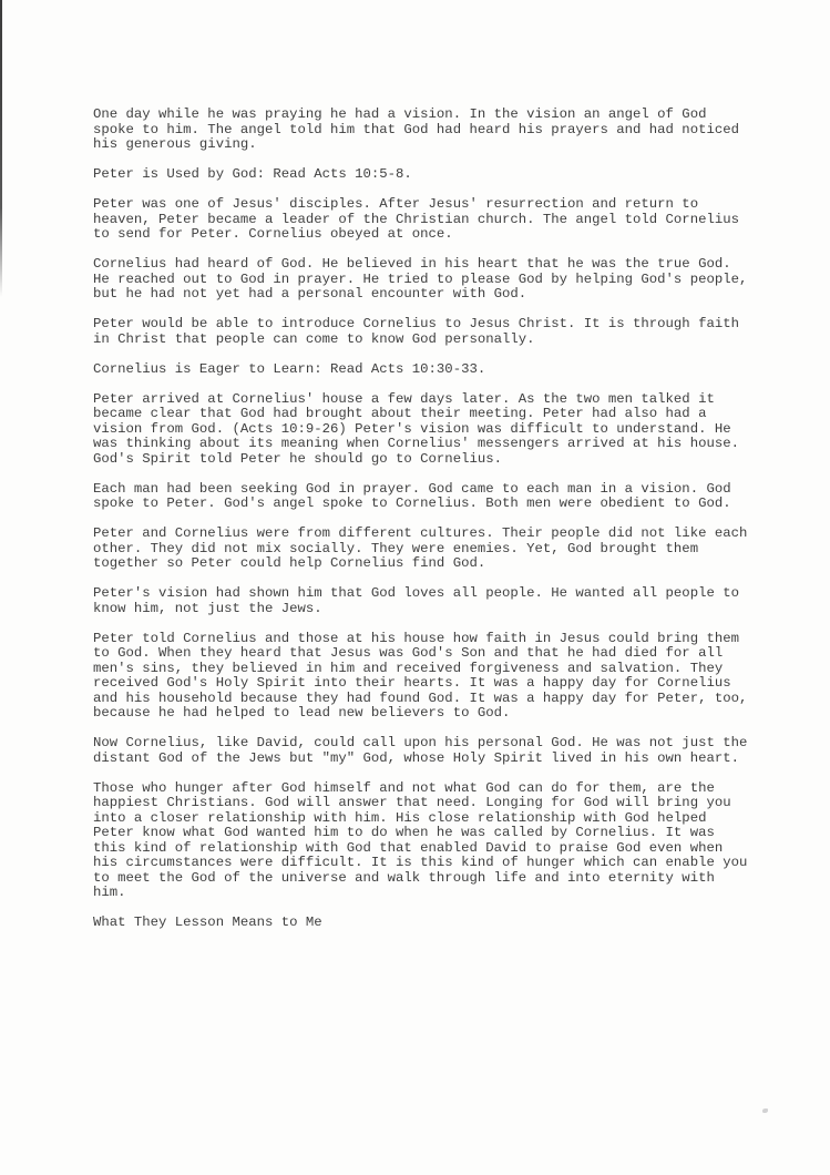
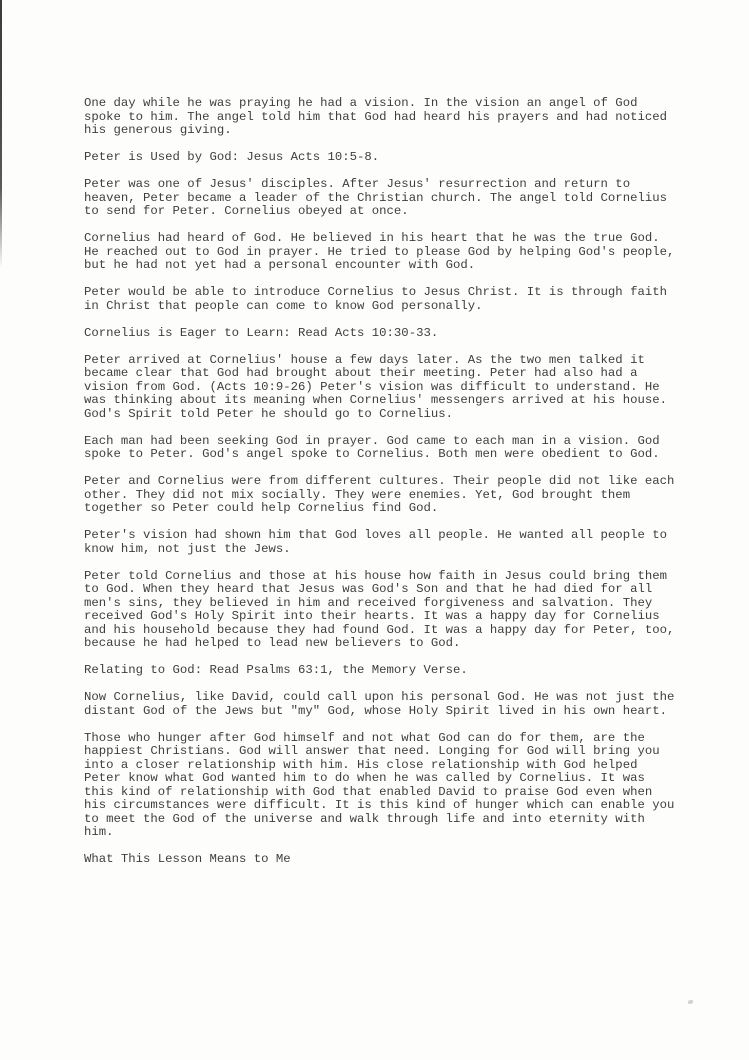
  One day while he was praying he had a vision. In the vision an angel of God
  spoke to him. The angel told him that God had heard his prayers and had noticed
  his generous giving.
- Peter is Used by God: Read Acts 10:5-8.
+ Peter is Used by God: Jesus Acts 10:5-8.
  Peter was one of Jesus' disciples. After Jesus' resurrection and return to
  heaven, Peter became a leader of the Christian church. The angel told Cornelius
  to send for Peter. Cornelius obeyed at once.
  Cornelius had heard of God. He believed in his heart that he was the true God.
  He reached out to God in prayer. He tried to please God by helping God's people,
  but he had not yet had a personal encounter with God.
  Peter would be able to introduce Cornelius to Jesus Christ. It is through faith
  in Christ that people can come to know God personally.
  Cornelius is Eager to Learn: Read Acts 10:30-33.
  Peter arrived at Cornelius' house a few days later. As the two men talked it
  became clear that God had brought about their meeting. Peter had also had a
  vision from God. (Acts 10:9-26) Peter's vision was difficult to understand. He
  was thinking about its meaning when Cornelius' messengers arrived at his house.
  God's Spirit told Peter he should go to Cornelius.
  Each man had been seeking God in prayer. God came to each man in a vision. God
  spoke to Peter. God's angel spoke to Cornelius. Both men were obedient to God.
  Peter and Cornelius were from different cultures. Their people did not like each
  other. They did not mix socially. They were enemies. Yet, God brought them
  together so Peter could help Cornelius find God.
  Peter's vision had shown him that God loves all people. He wanted all people to
  know him, not just the Jews.
  Peter told Cornelius and those at his house how faith in Jesus could bring them
  to God. When they heard that Jesus was God's Son and that he had died for all
  men's sins, they believed in him and received forgiveness and salvation. They
  received God's Holy Spirit into their hearts. It was a happy day for Cornelius
  and his household because they had found God. It was a happy day for Peter, too,
  because he had helped to lead new believers to God.
+ Relating to God: Read Psalms 63:1, the Memory Verse.
  Now Cornelius, like David, could call upon his personal God. He was not just the
  distant God of the Jews but "my" God, whose Holy Spirit lived in his own heart.
  Those who hunger after God himself and not what God can do for them, are the
  happiest Christians. God will answer that need. Longing for God will bring you
  into a closer relationship with him. His close relationship with God helped
  Peter know what God wanted him to do when he was called by Cornelius. It was
  this kind of relationship with God that enabled David to praise God even when
  his circumstances were difficult. It is this kind of hunger which can enable you
  to meet the God of the universe and walk through life and into eternity with
  him.
- What They Lesson Means to Me
+ What This Lesson Means to Me
